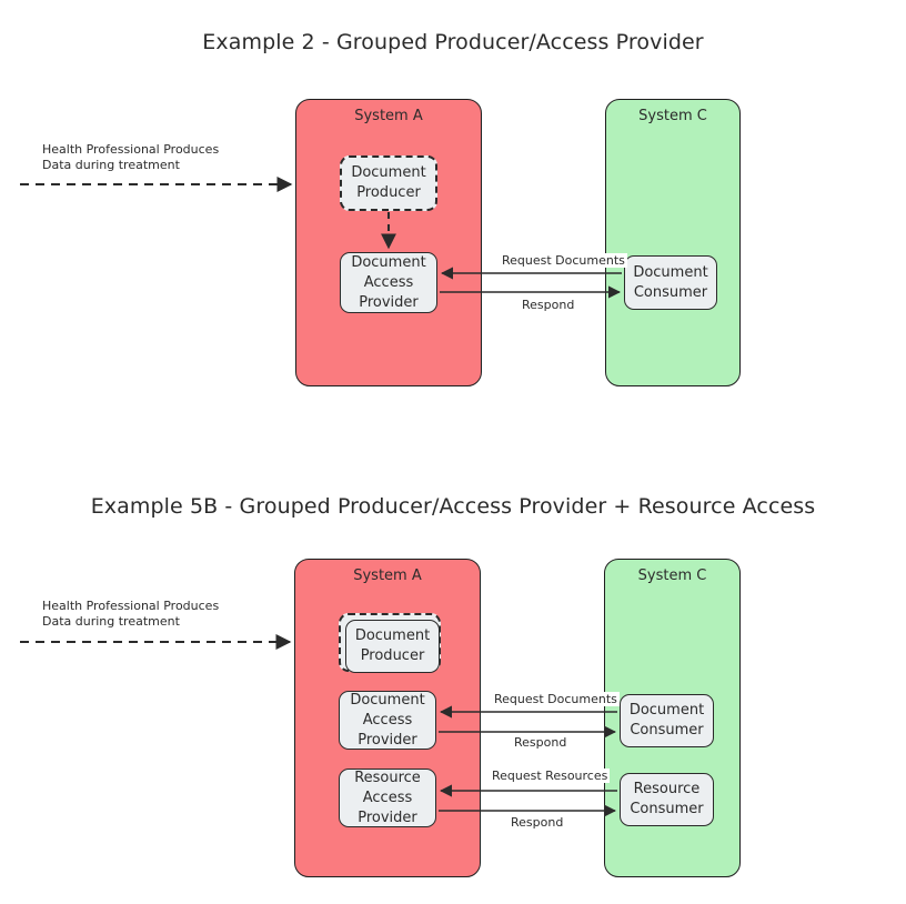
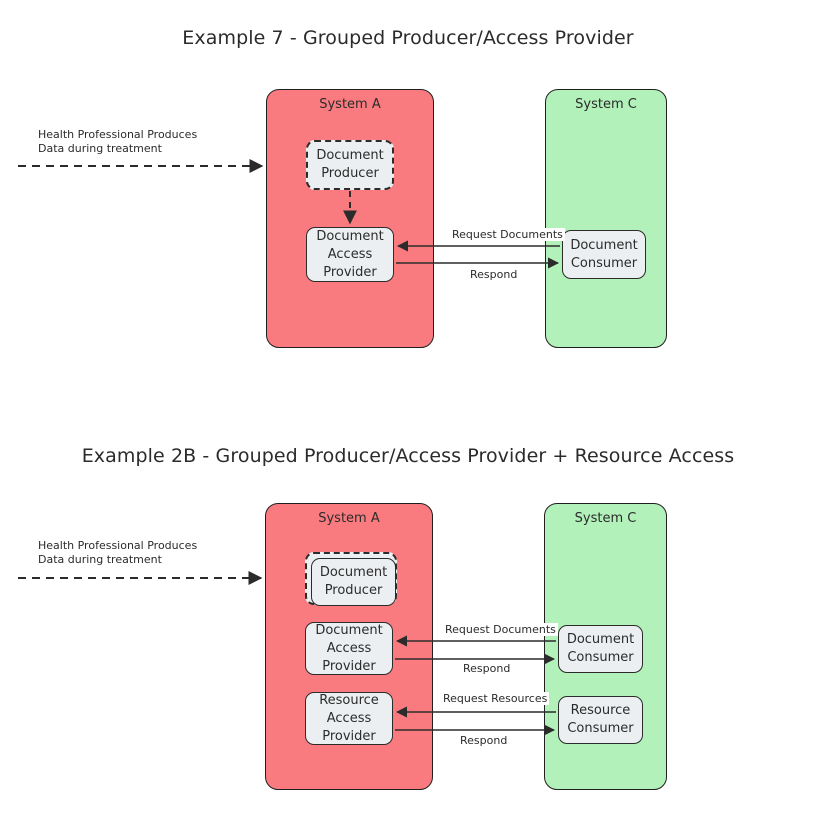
- Example 2 - Grouped Producer/Access Provider
+ Example 7 - Grouped Producer/Access Provider
  System A
  System C
  Document
  Producer
  Document
  Access
  Provider
  Document
  Consumer
  Health Professional Produces
  Data during treatment
  Request Documents
  Respond
- Example 5B - Grouped Producer/Access Provider + Resource Access
+ Example 2B - Grouped Producer/Access Provider + Resource Access
  System A
  System C
  Document
  Producer
  Document
  Access
  Provider
  Resource
  Access
  Provider
  Document
  Consumer
  Resource
  Consumer
  Health Professional Produces
  Data during treatment
  Request Documents
  Respond
  Request Resources
  Respond
